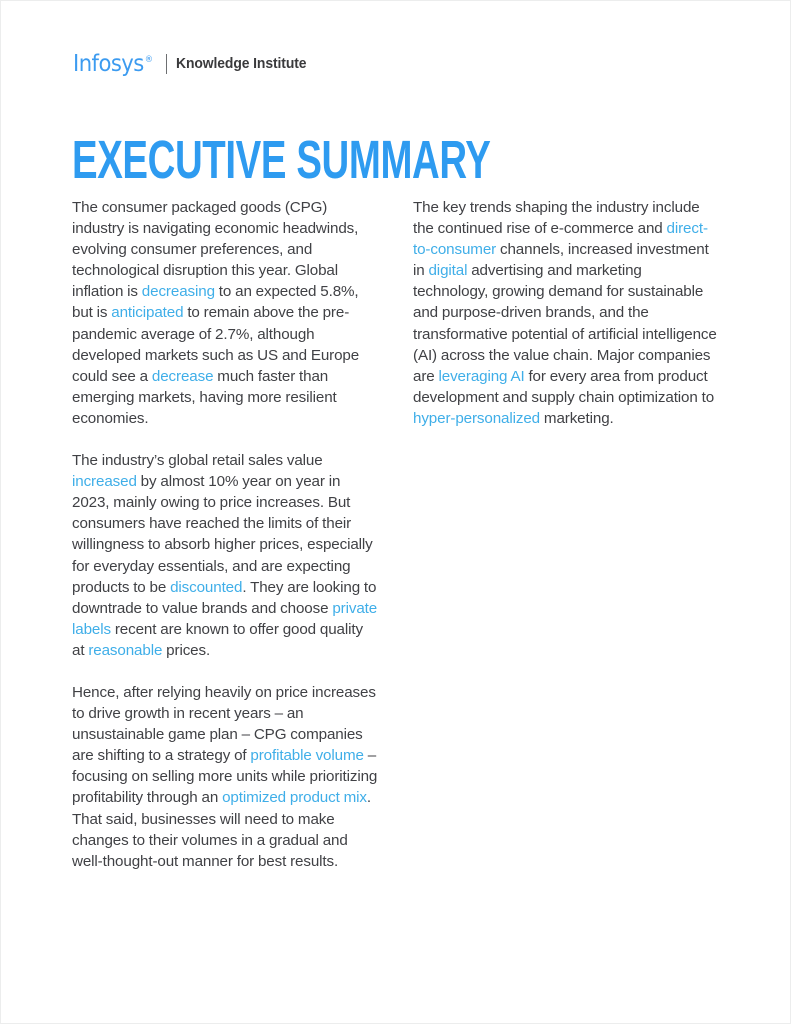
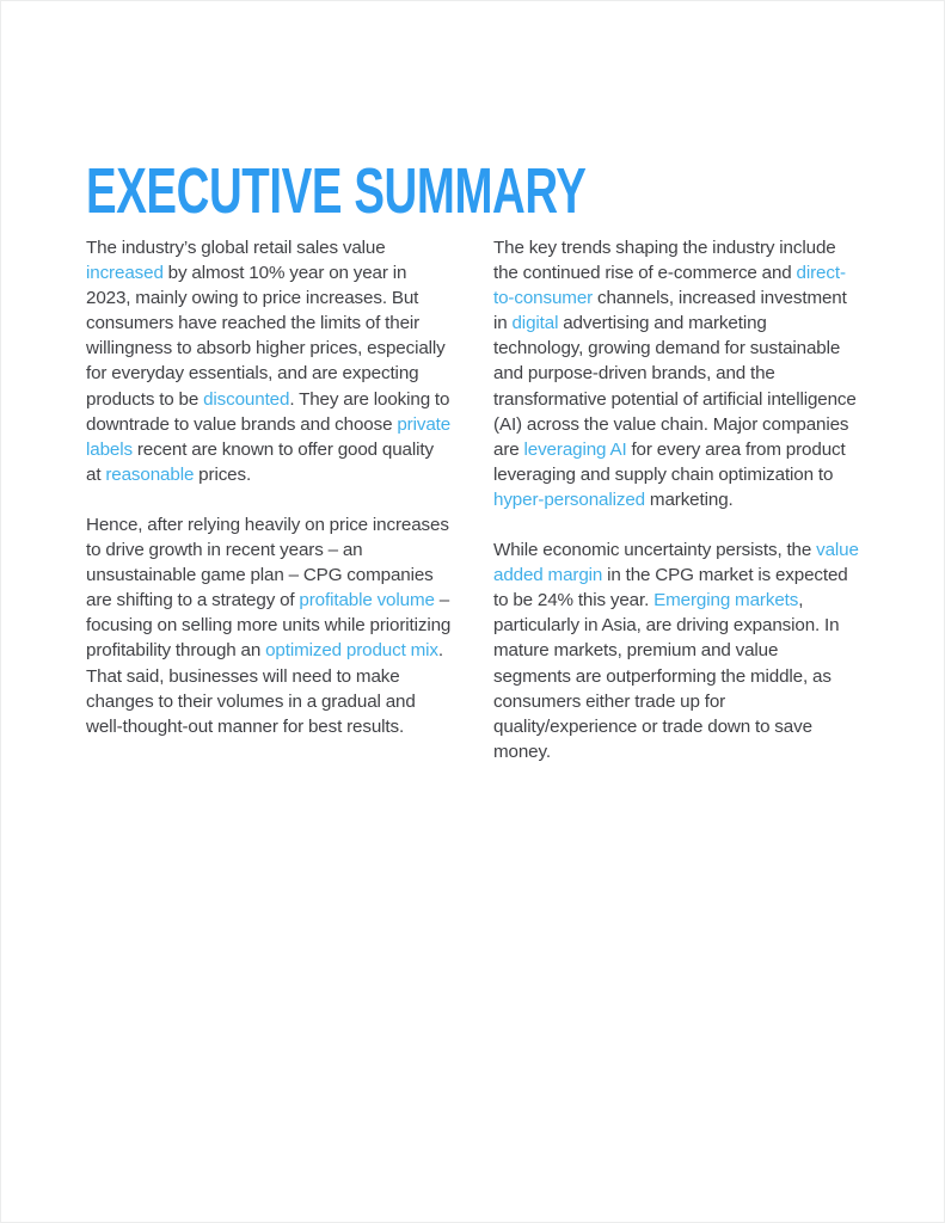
- Infosys®
- Knowledge Institute
  EXECUTIVE SUMMARY
- The consumer packaged goods (CPG) industry is navigating economic headwinds, evolving consumer preferences, and technological disruption this year. Global inflation is decreasing to an expected 5.8%, but is anticipated to remain above the pre-pandemic average of 2.7%, although developed markets such as US and Europe could see a decrease much faster than emerging markets, having more resilient economies.
  The industry’s global retail sales value increased by almost 10% year on year in 2023, mainly owing to price increases. But consumers have reached the limits of their willingness to absorb higher prices, especially for everyday essentials, and are expecting products to be discounted. They are looking to downtrade to value brands and choose private labels recent are known to offer good quality at reasonable prices.
  Hence, after relying heavily on price increases to drive growth in recent years – an unsustainable game plan – CPG companies are shifting to a strategy of profitable volume – focusing on selling more units while prioritizing profitability through an optimized product mix. That said, businesses will need to make changes to their volumes in a gradual and well-thought-out manner for best results.
- The key trends shaping the industry include the continued rise of e-commerce and direct-to-consumer channels, increased investment in digital advertising and marketing technology, growing demand for sustainable and purpose-driven brands, and the transformative potential of artificial intelligence (AI) across the value chain. Major companies are leveraging AI for every area from product development and supply chain optimization to hyper-personalized marketing.
+ The key trends shaping the industry include the continued rise of e-commerce and direct-to-consumer channels, increased investment in digital advertising and marketing technology, growing demand for sustainable and purpose-driven brands, and the transformative potential of artificial intelligence (AI) across the value chain. Major companies are leveraging AI for every area from product leveraging and supply chain optimization to hyper-personalized marketing.
+ While economic uncertainty persists, the value added margin in the CPG market is expected to be 24% this year. Emerging markets, particularly in Asia, are driving expansion. In mature markets, premium and value segments are outperforming the middle, as consumers either trade up for quality/experience or trade down to save money.
